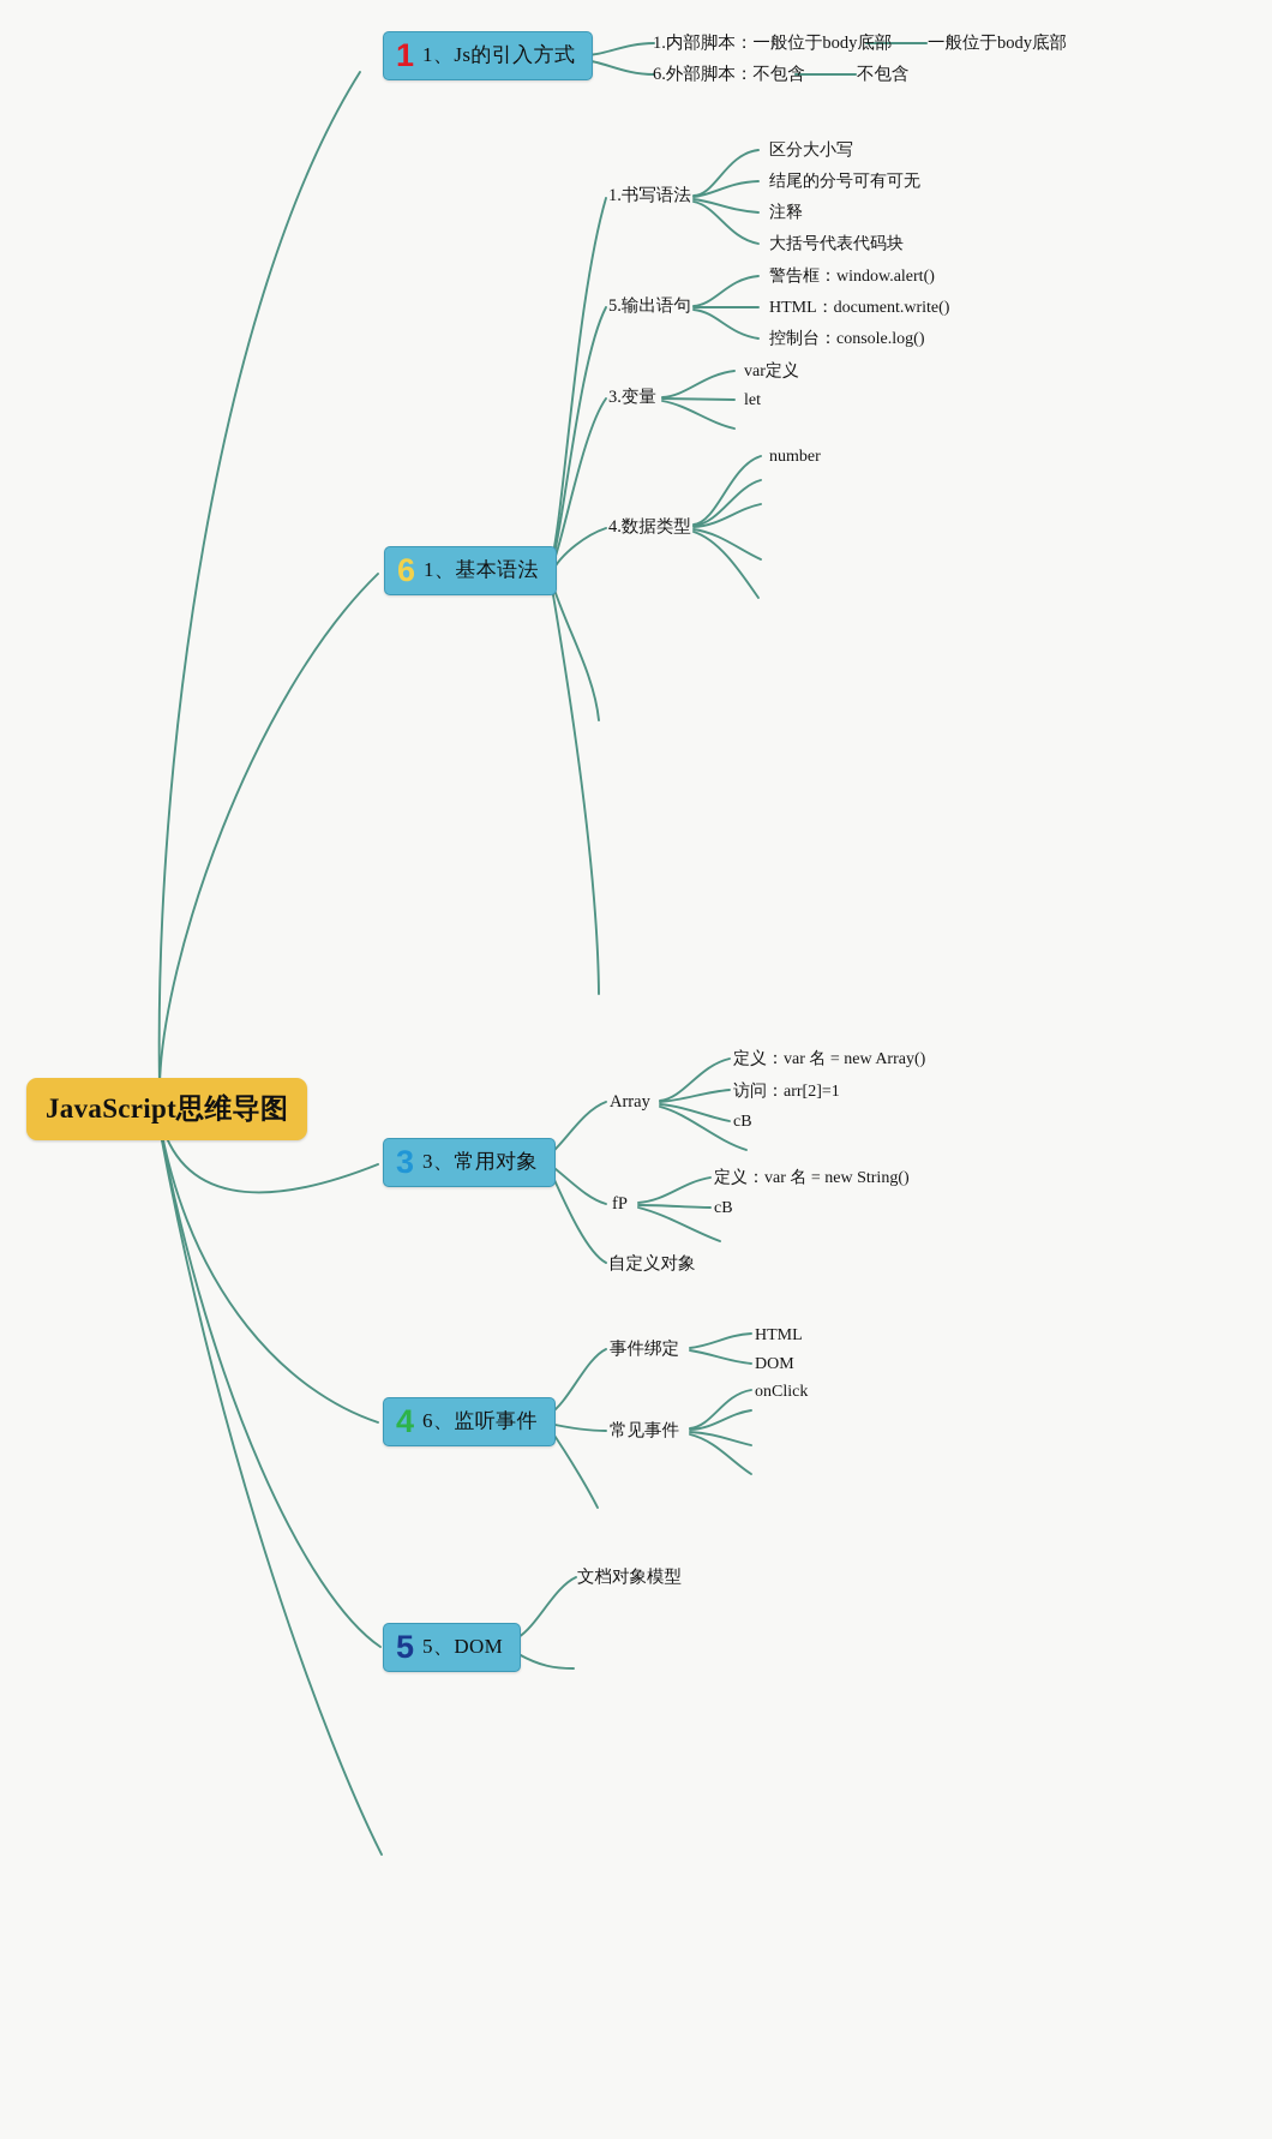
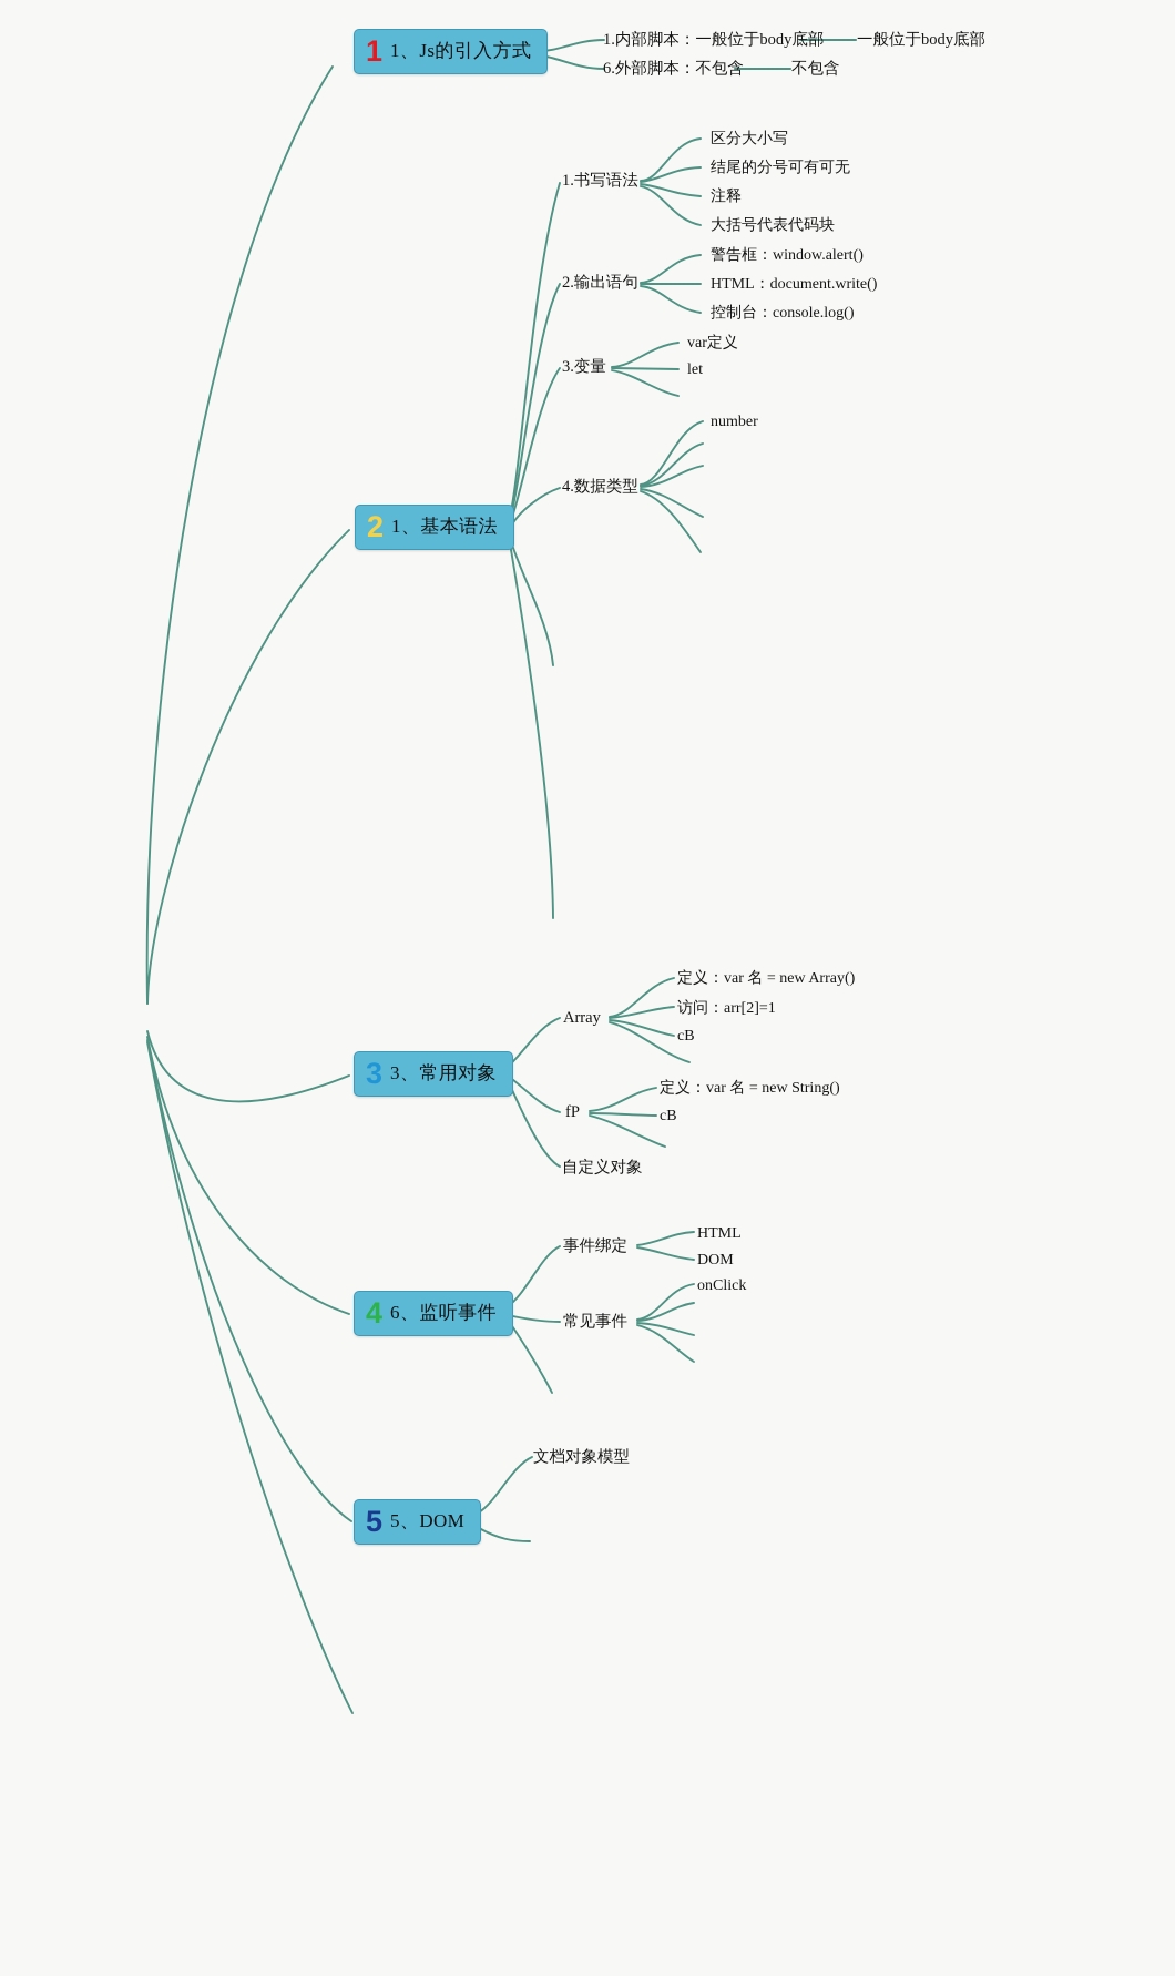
- JavaScript思维导图
  1
  1、Js的引入方式
  1.内部脚本：一般位于body底部
  一般位于body底部
  6.外部脚本：不包含
  不包含
- 6
+ 2
  1、基本语法
  1.书写语法
  区分大小写
  结尾的分号可有可无
  注释
  大括号代表代码块
- 5.输出语句
+ 2.输出语句
  警告框：window.alert()
  HTML：document.write()
  控制台：console.log()
  3.变量
  var定义
  let
  4.数据类型
  number
  3
  3、常用对象
  Array
  定义：var 名 = new Array()
  访问：arr[2]=1
  cB
  fP
  定义：var 名 = new String()
  cB
  自定义对象
  4
  6、监听事件
  事件绑定
  HTML
  DOM
  常见事件
  onClick
  5
  5、DOM
  文档对象模型
